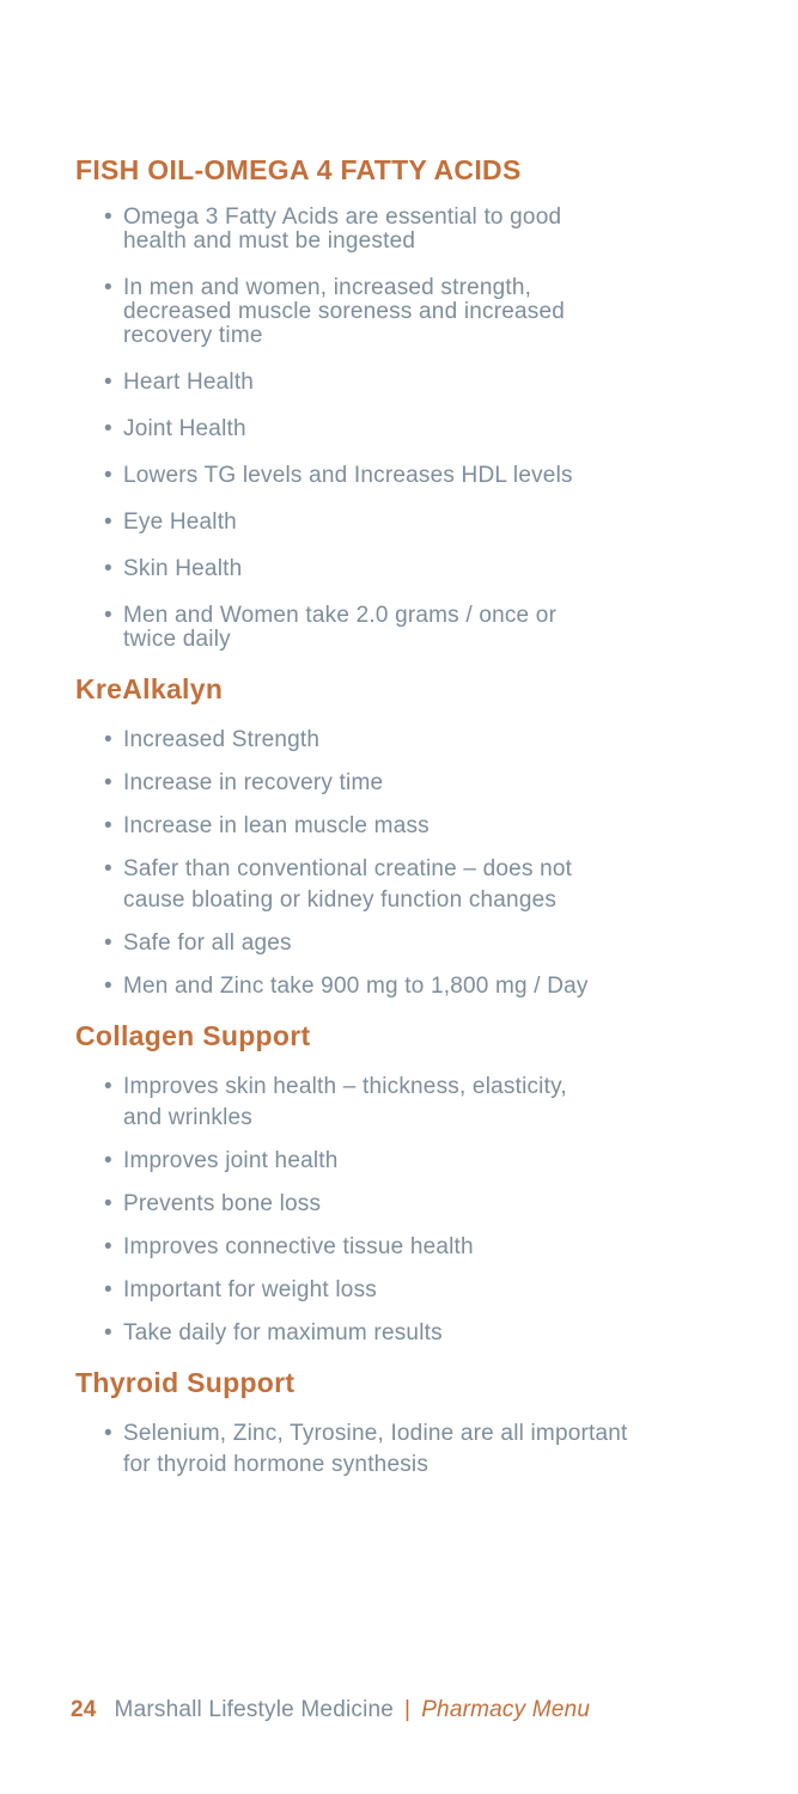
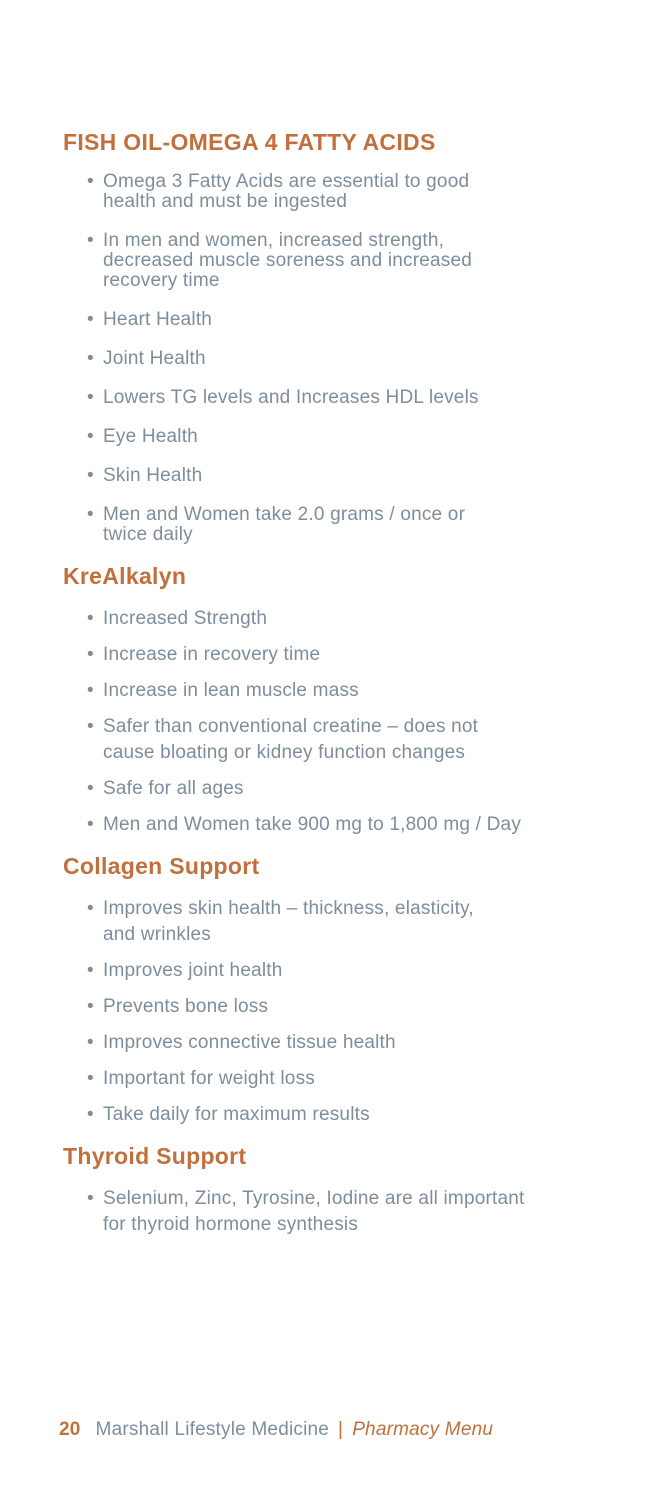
  FISH OIL-OMEGA 4 FATTY ACIDS
  •
  Omega 3 Fatty Acids are essential to good
  health and must be ingested
  •
  In men and women, increased strength,
  decreased muscle soreness and increased
  recovery time
  •
  Heart Health
  •
  Joint Health
  •
  Lowers TG levels and Increases HDL levels
  •
  Eye Health
  •
  Skin Health
  •
  Men and Women take 2.0 grams / once or
  twice daily
  KreAlkalyn
  •
  Increased Strength
  •
  Increase in recovery time
  •
  Increase in lean muscle mass
  •
  Safer than conventional creatine – does not
  cause bloating or kidney function changes
  •
  Safe for all ages
  •
- Men and Zinc take 900 mg to 1,800 mg / Day
+ Men and Women take 900 mg to 1,800 mg / Day
  Collagen Support
  •
  Improves skin health – thickness, elasticity,
  and wrinkles
  •
  Improves joint health
  •
  Prevents bone loss
  •
  Improves connective tissue health
  •
  Important for weight loss
  •
  Take daily for maximum results
  Thyroid Support
  •
  Selenium, Zinc, Tyrosine, Iodine are all important
  for thyroid hormone synthesis
- 24 Marshall Lifestyle Medicine | Pharmacy Menu
+ 20 Marshall Lifestyle Medicine | Pharmacy Menu
